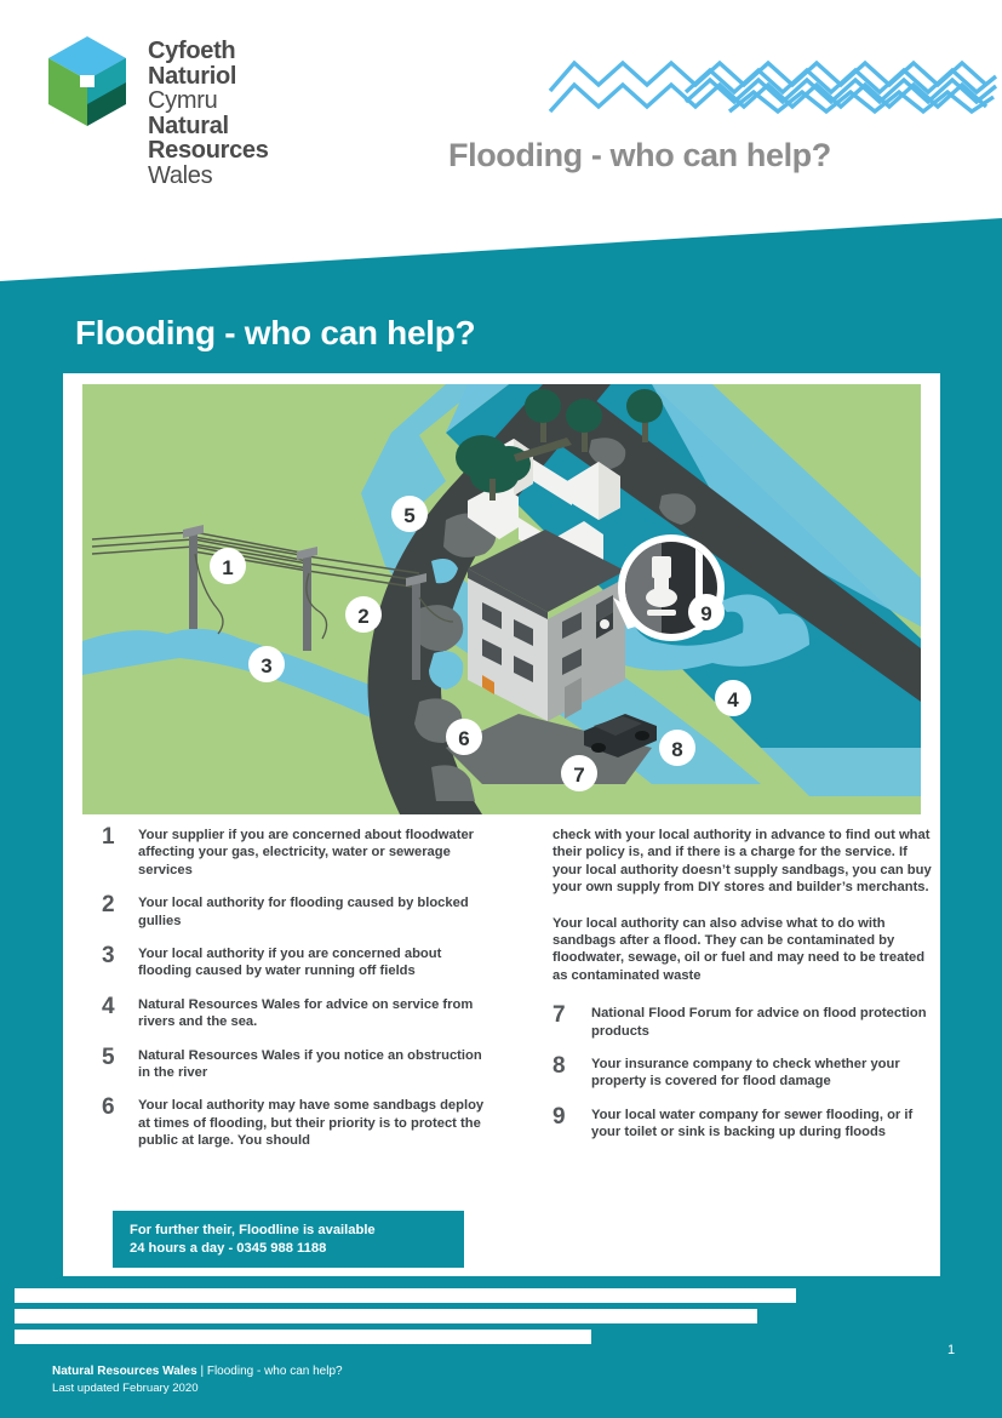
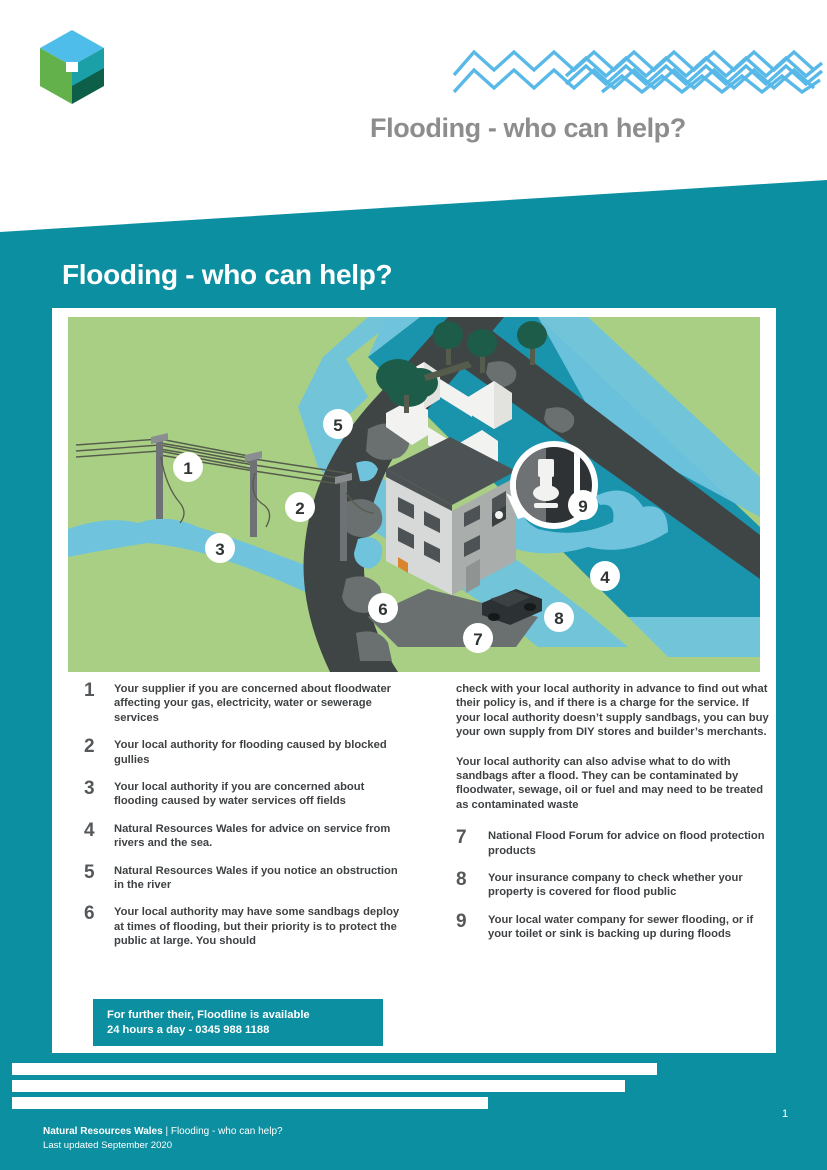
- Cyfoeth
- Naturiol
- Cymru
- Natural
- Resources
- Wales
  Flooding - who can help?
  Flooding - who can help?
  1
  2
  3
  4
  5
  6
  7
  8
  9
  1
  Your supplier if you are concerned about floodwater affecting your gas, electricity, water or sewerage services
  2
  Your local authority for flooding caused by blocked gullies
  3
- Your local authority if you are concerned about flooding caused by water running off fields
+ Your local authority if you are concerned about flooding caused by water services off fields
  4
  Natural Resources Wales for advice on service from rivers and the sea.
  5
  Natural Resources Wales if you notice an obstruction in the river
  6
  Your local authority may have some sandbags deploy at times of flooding, but their priority is to protect the public at large. You should
  check with your local authority in advance to find out what their policy is, and if there is a charge for the service. If your local authority doesn’t supply sandbags, you can buy your own supply from DIY stores and builder’s merchants.
  Your local authority can also advise what to do with sandbags after a flood. They can be contaminated by floodwater, sewage, oil or fuel and may need to be treated as contaminated waste
  7
  National Flood Forum for advice on flood protection products
  8
- Your insurance company to check whether your property is covered for flood damage
+ Your insurance company to check whether your property is covered for flood public
  9
  Your local water company for sewer flooding, or if your toilet or sink is backing up during floods
  For further their, Floodline is available
  24 hours a day - 0345 988 1188
  Natural Resources Wales | Flooding - who can help?
- Last updated February 2020
+ Last updated September 2020
  1
